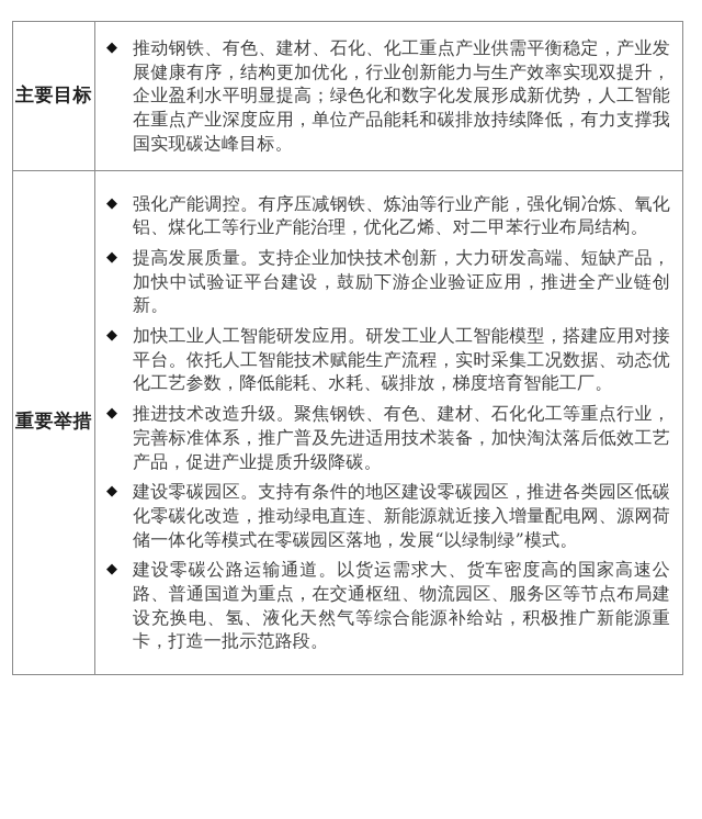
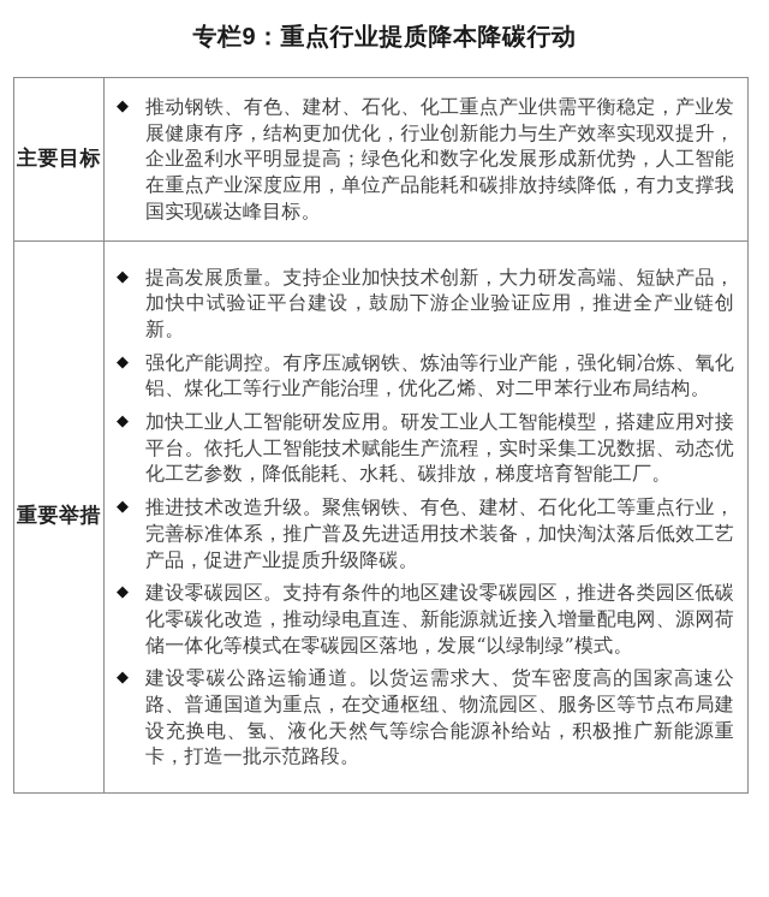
+ 专栏9：重点行业提质降本降碳行动
  主要目标
  ◆
  推动钢铁、有色、建材、石化、化工重点产业供需平衡稳定，产业发展健康有序，结构更加优化，行业创新能力与生产效率实现双提升，企业盈利水平明显提高；绿色化和数字化发展形成新优势，人工智能在重点产业深度应用，单位产品能耗和碳排放持续降低，有力支撑我国实现碳达峰目标。
  重要举措
  ◆
- 强化产能调控。有序压减钢铁、炼油等行业产能，强化铜冶炼、氧化铝、煤化工等行业产能治理，优化乙烯、对二甲苯行业布局结构。
+ 提高发展质量。支持企业加快技术创新，大力研发高端、短缺产品，加快中试验证平台建设，鼓励下游企业验证应用，推进全产业链创新。
  ◆
- 提高发展质量。支持企业加快技术创新，大力研发高端、短缺产品，加快中试验证平台建设，鼓励下游企业验证应用，推进全产业链创新。
+ 强化产能调控。有序压减钢铁、炼油等行业产能，强化铜冶炼、氧化铝、煤化工等行业产能治理，优化乙烯、对二甲苯行业布局结构。
  ◆
  加快工业人工智能研发应用。研发工业人工智能模型，搭建应用对接平台。依托人工智能技术赋能生产流程，实时采集工况数据、动态优化工艺参数，降低能耗、水耗、碳排放，梯度培育智能工厂。
  ◆
  推进技术改造升级。聚焦钢铁、有色、建材、石化化工等重点行业，完善标准体系，推广普及先进适用技术装备，加快淘汰落后低效工艺产品，促进产业提质升级降碳。
  ◆
  建设零碳园区。支持有条件的地区建设零碳园区，推进各类园区低碳化零碳化改造，推动绿电直连、新能源就近接入增量配电网、源网荷储一体化等模式在零碳园区落地，发展“以绿制绿”模式。
  ◆
  建设零碳公路运输通道。以货运需求大、货车密度高的国家高速公路、普通国道为重点，在交通枢纽、物流园区、服务区等节点布局建设充换电、氢、液化天然气等综合能源补给站，积极推广新能源重卡，打造一批示范路段。
